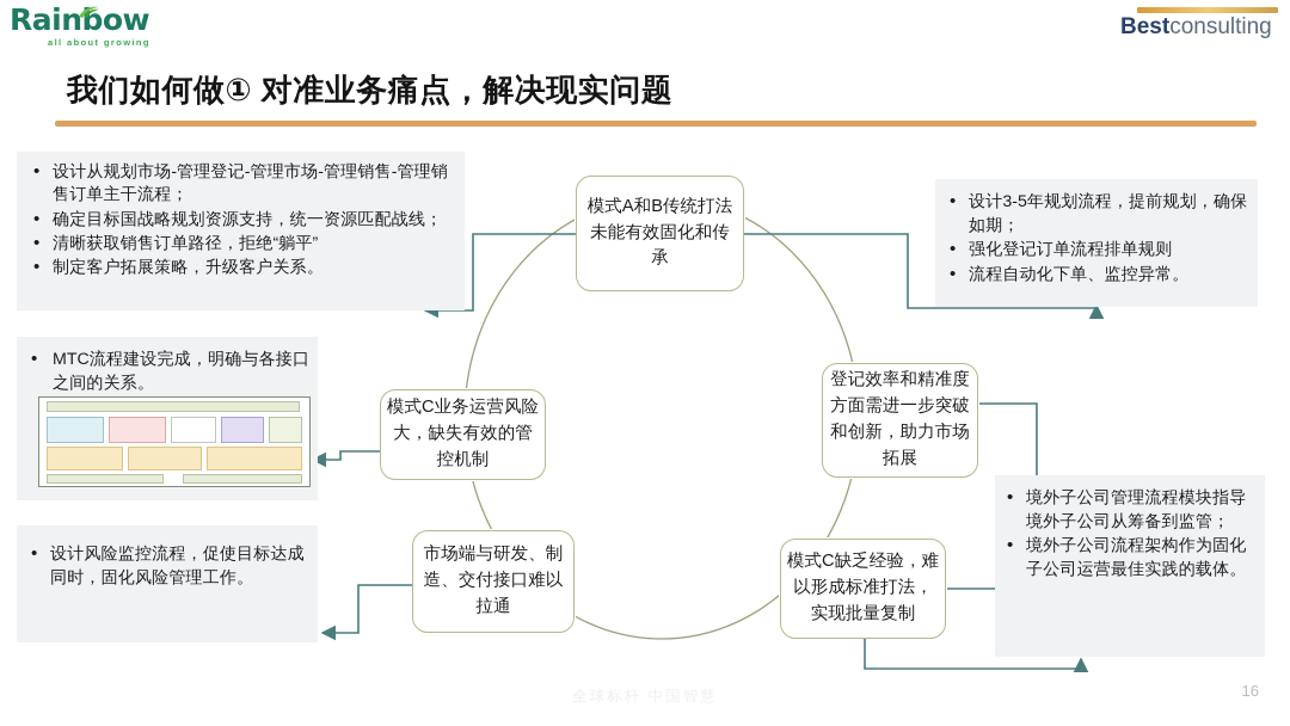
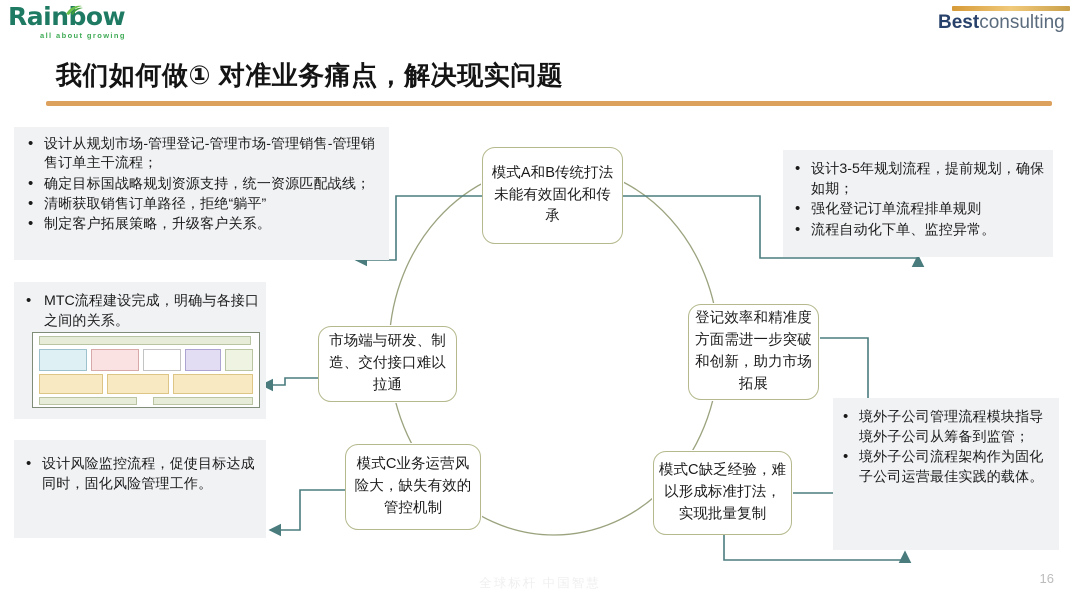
  Rainbow
  all about growing
  Bestconsulting
  我们如何做① 对准业务痛点，解决现实问题
  设计从规划市场-管理登记-管理市场-管理销售-管理销售订单主干流程；
  确定目标国战略规划资源支持，统一资源匹配战线；
  清晰获取销售订单路径，拒绝“躺平”
  制定客户拓展策略，升级客户关系。
  MTC流程建设完成，明确与各接口之间的关系。
  设计风险监控流程，促使目标达成同时，固化风险管理工作。
  设计3-5年规划流程，提前规划，确保如期；
  强化登记订单流程排单规则
  流程自动化下单、监控异常。
  境外子公司管理流程模块指导境外子公司从筹备到监管；
  境外子公司流程架构作为固化子公司运营最佳实践的载体。
  模式A和B传统打法未能有效固化和传承
- 模式C业务运营风险大，缺失有效的管控机制
+ 市场端与研发、制造、交付接口难以拉通
  登记效率和精准度方面需进一步突破和创新，助力市场拓展
- 市场端与研发、制造、交付接口难以拉通
+ 模式C业务运营风险大，缺失有效的管控机制
  模式C缺乏经验，难以形成标准打法，实现批量复制
  16
